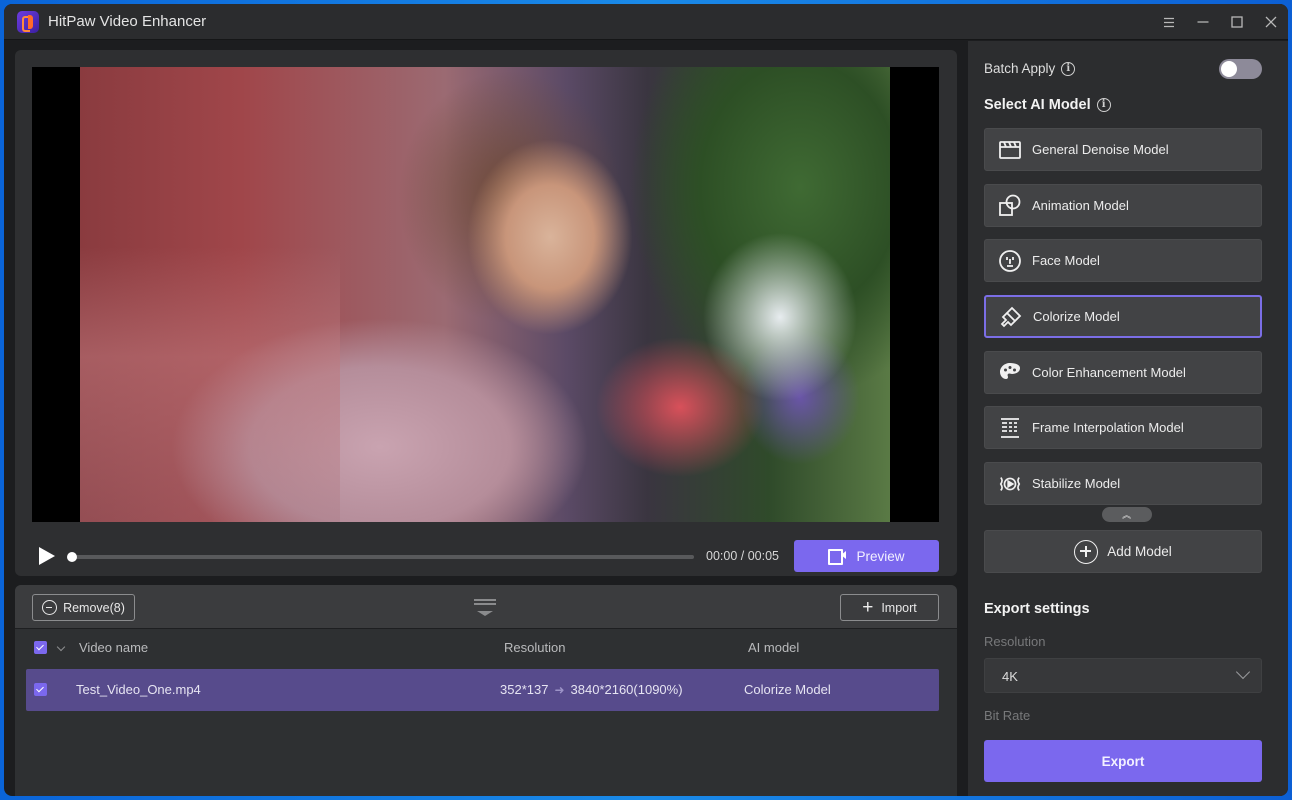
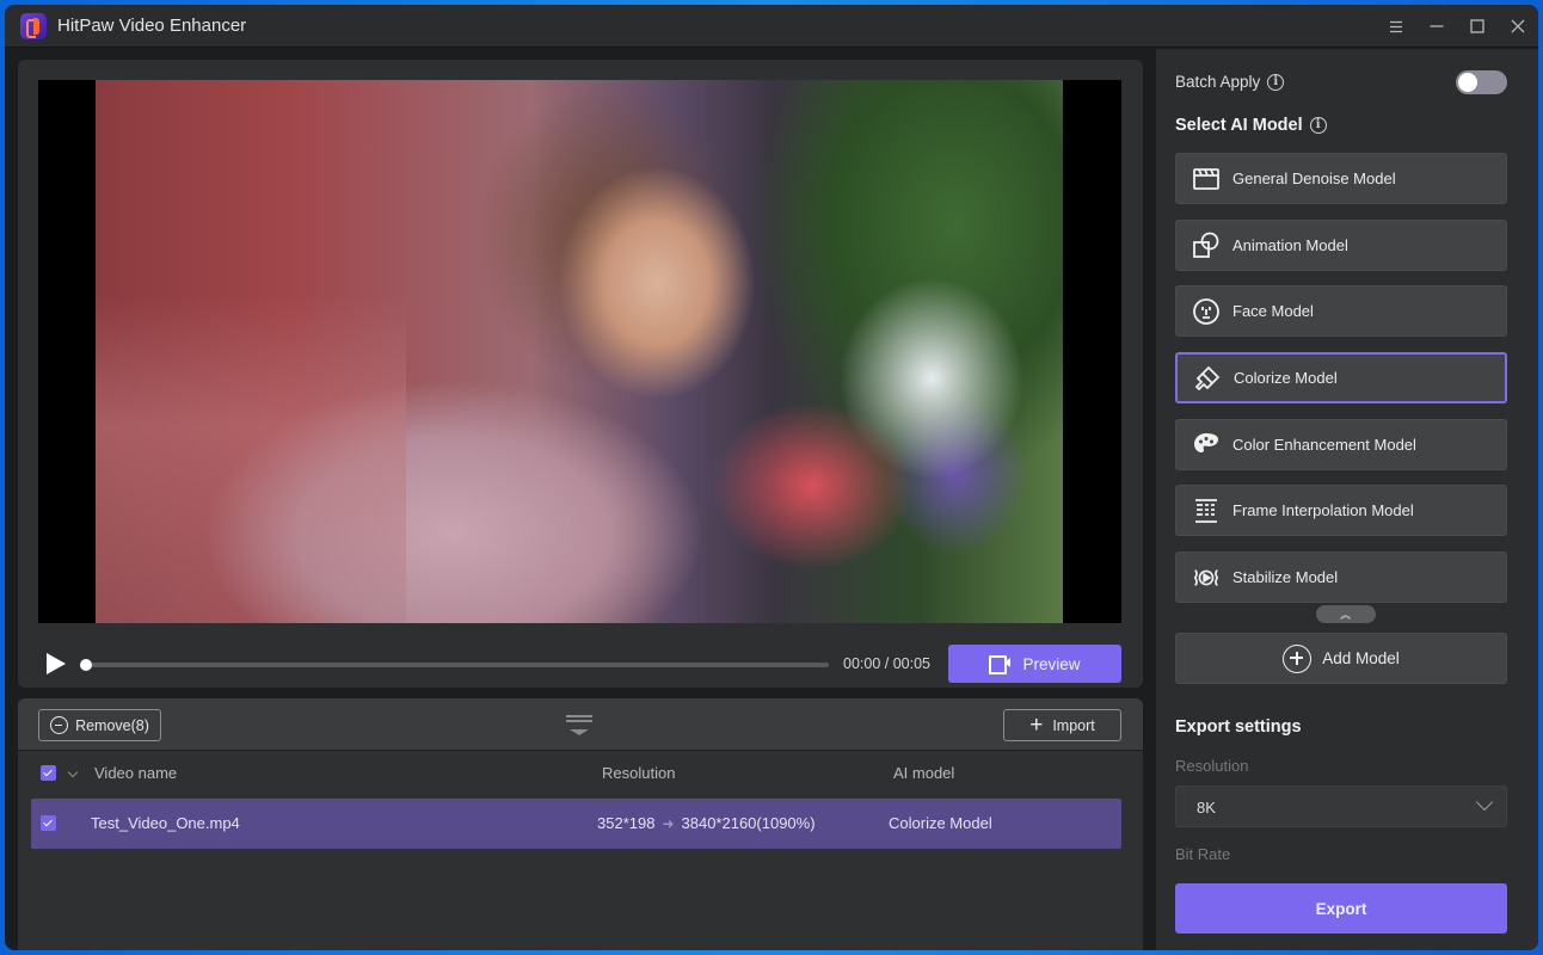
  HitPaw Video Enhancer
  00:00 / 00:05
  Preview
  Remove(8)
  +
  Import
  Video name
  Resolution
  AI model
  Test_Video_One.mp4
- 352*137 ➜ 3840*2160(1090%)
+ 352*198 ➜ 3840*2160(1090%)
  Colorize Model
  Batch Apply
  i
  Select AI Model
  i
  General Denoise Model
  Animation Model
  Face Model
  Colorize Model
  Color Enhancement Model
  Frame Interpolation Model
  Stabilize Model
  ︽
  Add Model
  Export settings
  Resolution
- 4K
+ 8K
  Bit Rate
  Export
